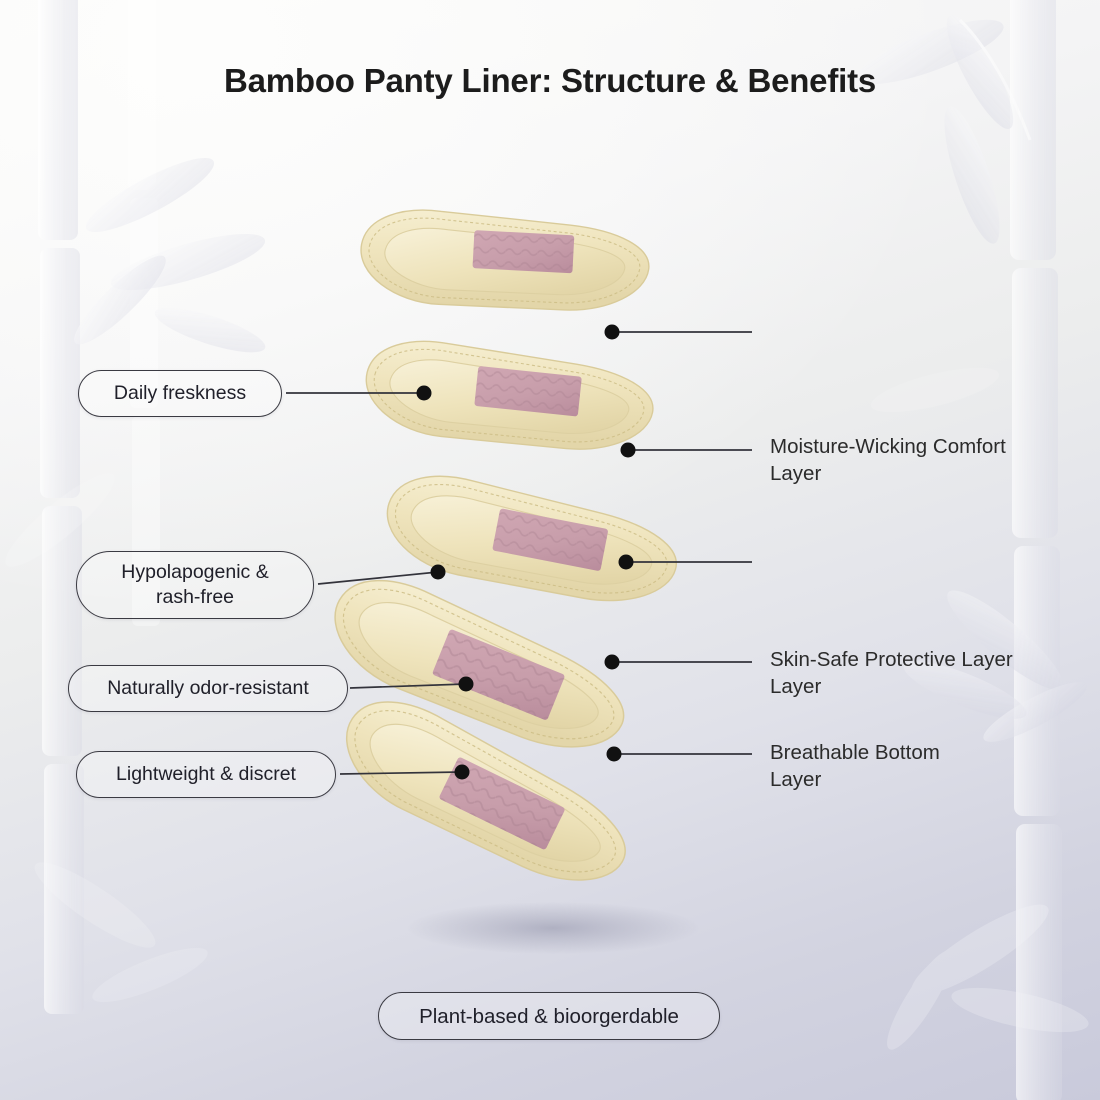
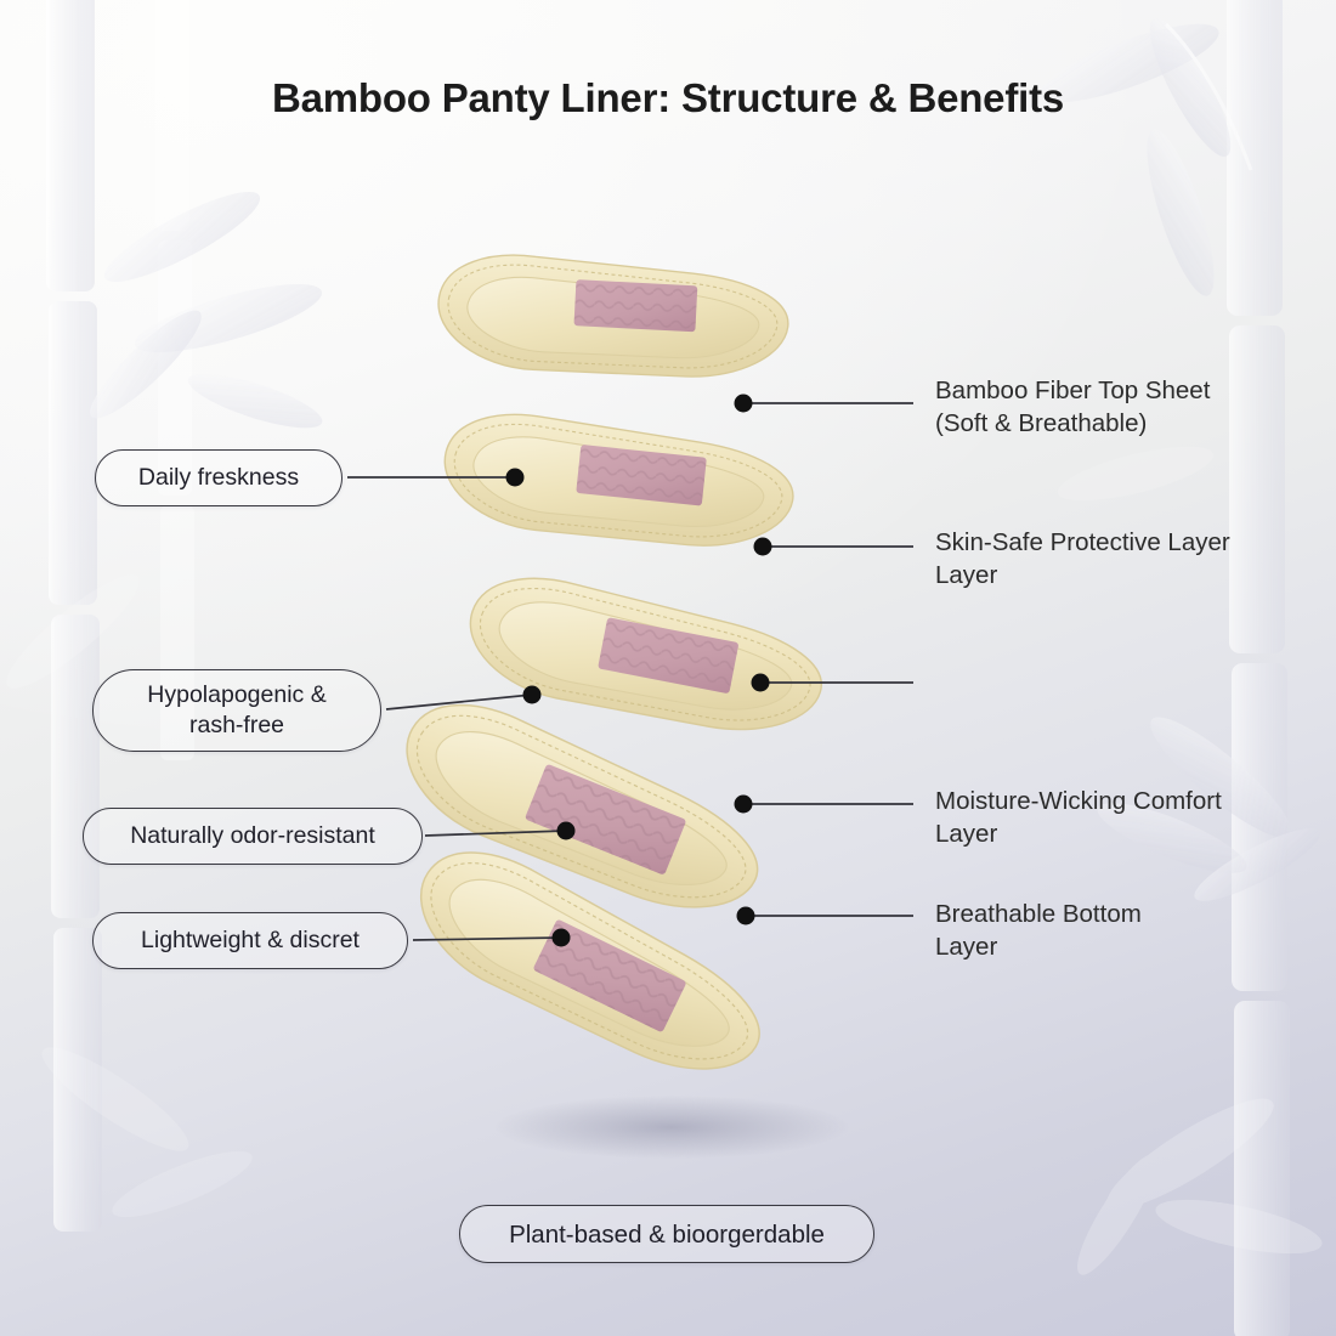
  Bamboo Panty Liner: Structure & Benefits
+ Bamboo Fiber Top Sheet
+ (Soft & Breathable)
- Moisture-Wicking Comfort
+ Skin-Safe Protective Layer
  Layer
- Skin-Safe Protective Layer
+ Moisture-Wicking Comfort
  Layer
  Breathable Bottom
  Layer
  Daily freskness
  Hypolapogenic &
  rash-free
  Naturally odor-resistant
  Lightweight & discret
  Plant-based & bioorgerdable
